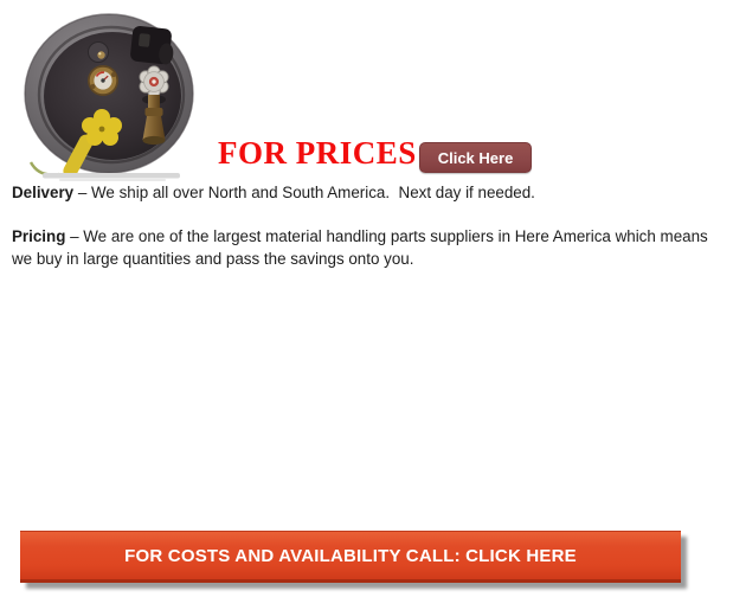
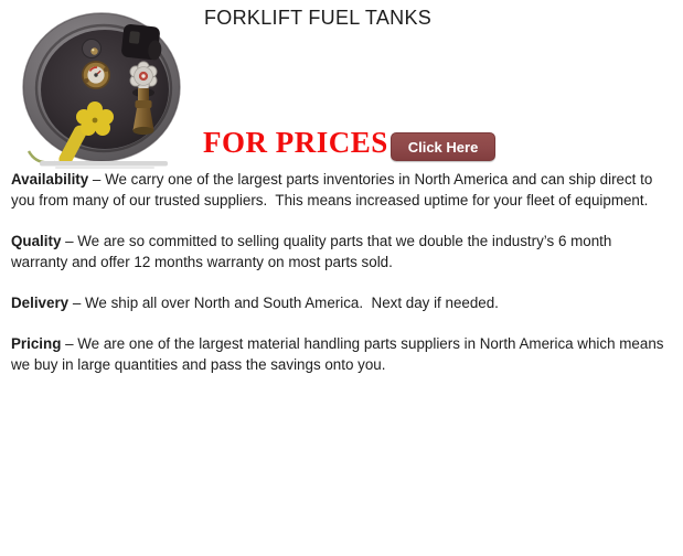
+ FORKLIFT FUEL TANKS
  FOR PRICES
  Click Here
+ Availability – We carry one of the largest parts inventories in North America and can ship direct to you from many of our trusted suppliers. This means increased uptime for your fleet of equipment.
+ Quality – We are so committed to selling quality parts that we double the industry’s 6 month warranty and offer 12 months warranty on most parts sold.
  Delivery – We ship all over North and South America. Next day if needed.
- Pricing – We are one of the largest material handling parts suppliers in Here America which means we buy in large quantities and pass the savings onto you.
+ Pricing – We are one of the largest material handling parts suppliers in North America which means we buy in large quantities and pass the savings onto you.
- FOR COSTS AND AVAILABILITY CALL: CLICK HERE
